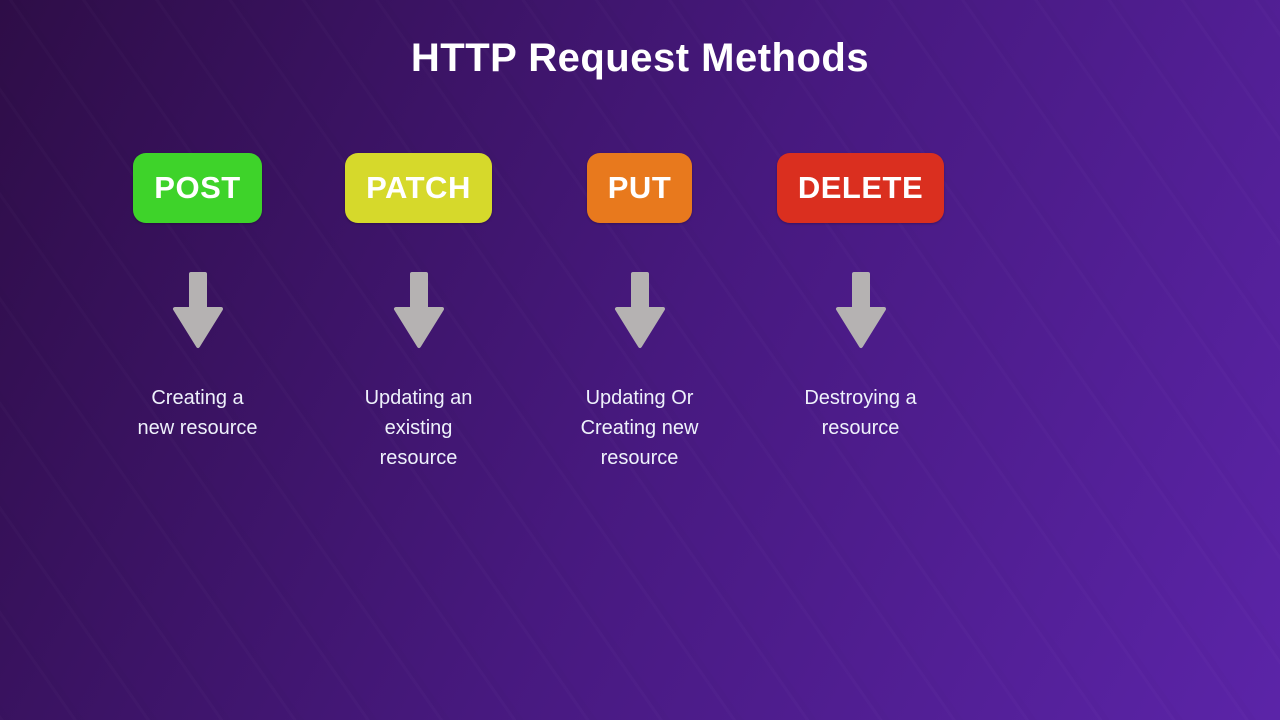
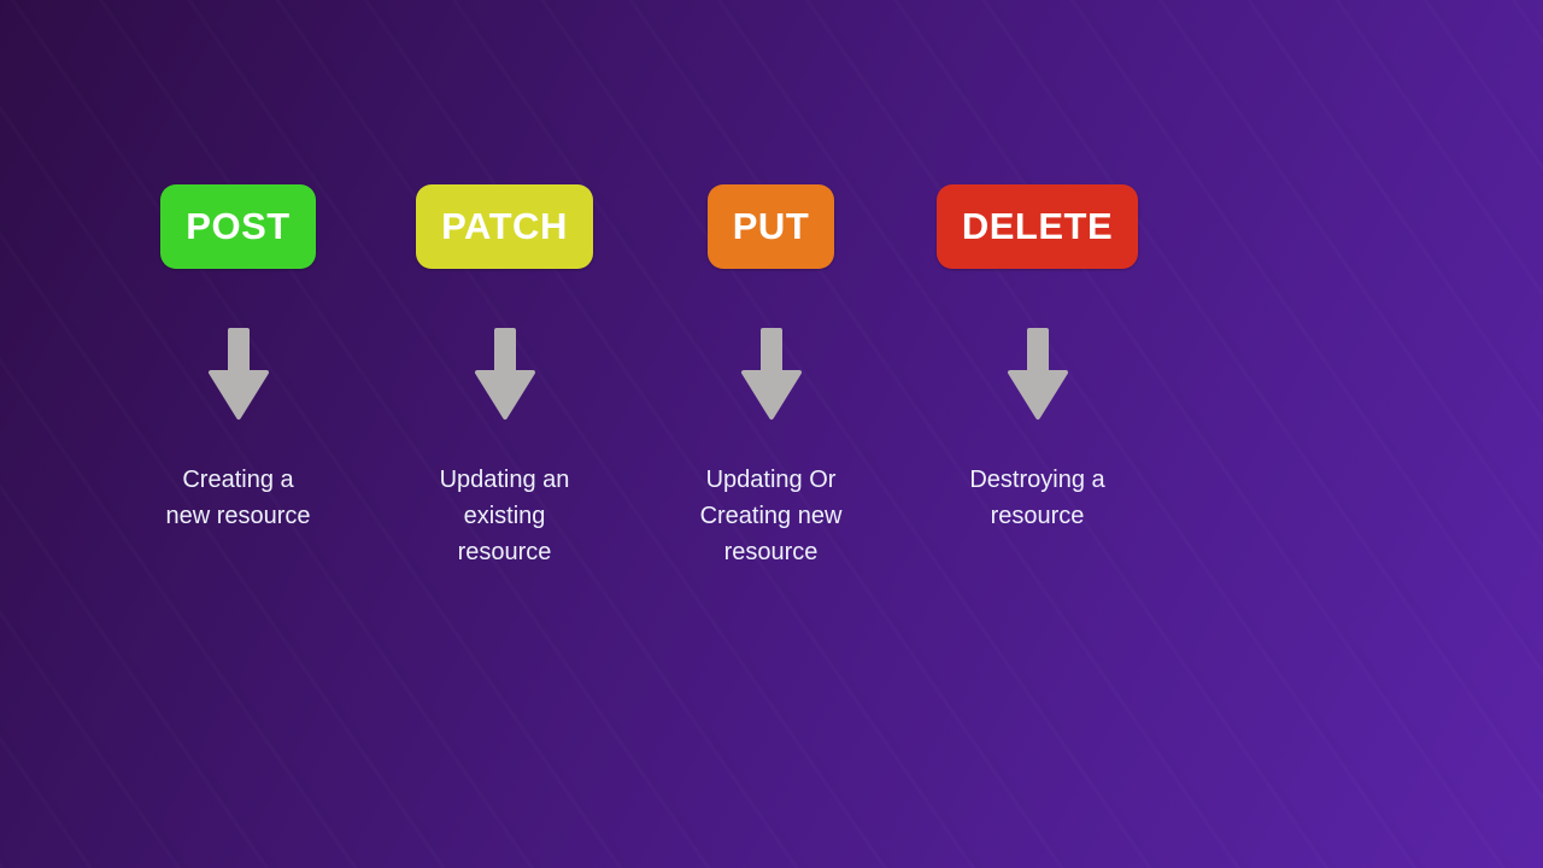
- HTTP Request Methods
  POST
  Creating a
  new resource
  PATCH
  Updating an
  existing
  resource
  PUT
  Updating Or
  Creating new
  resource
  DELETE
  Destroying a
  resource
